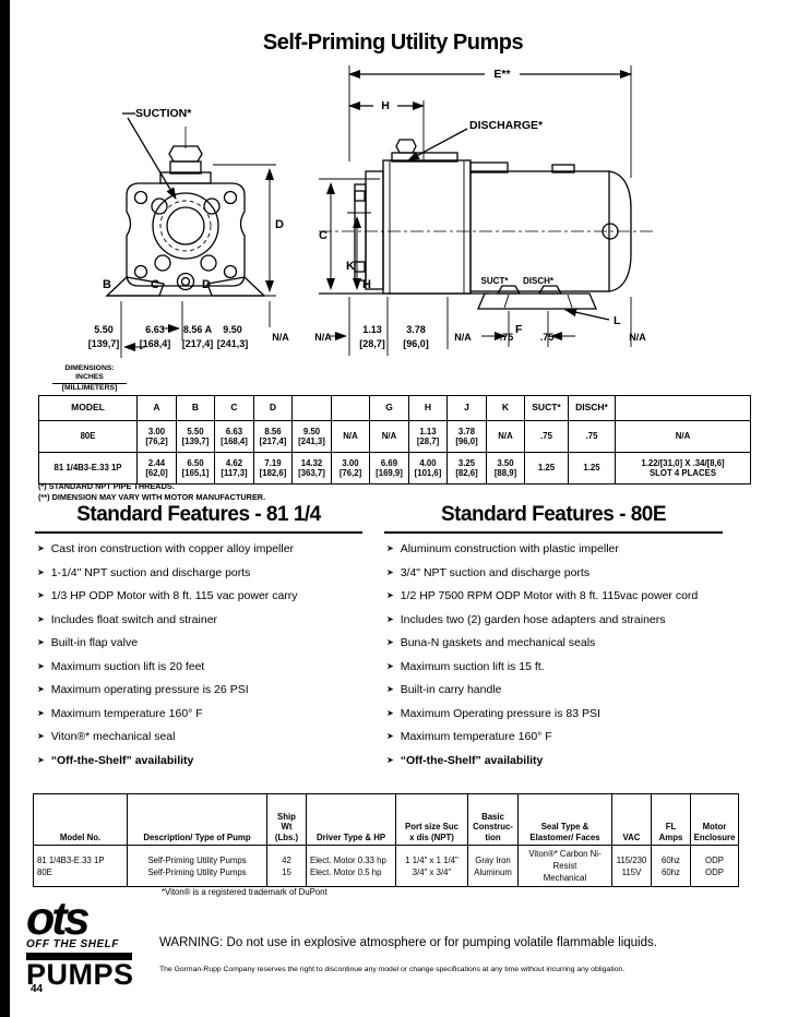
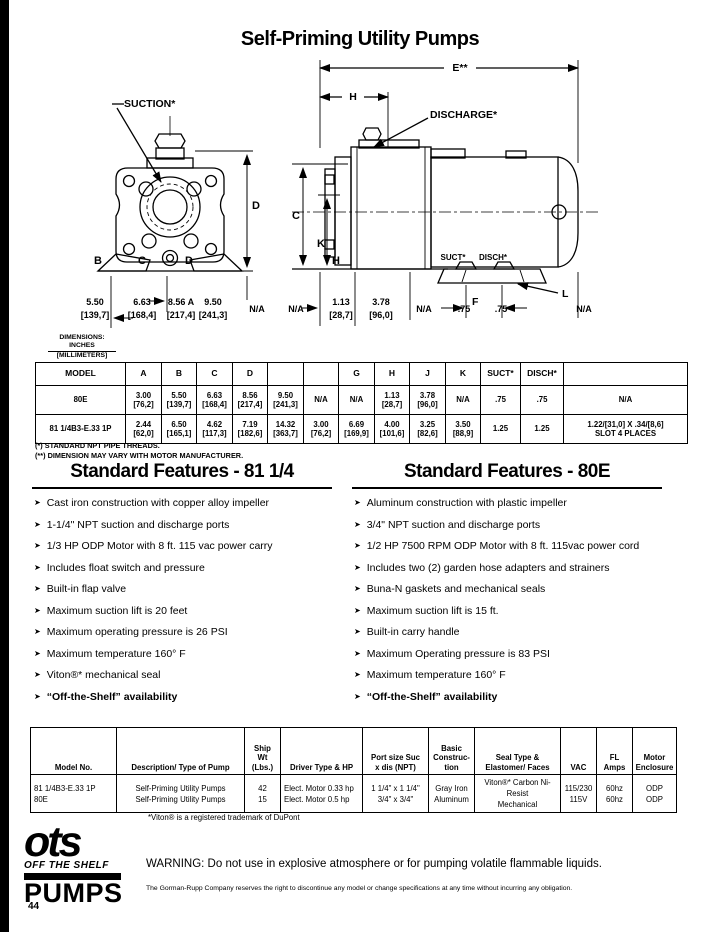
  Self-Priming Utility Pumps
  SUCTION*
  DISCHARGE*
  E**
  H
  D
  C
  K
  B
  C
  D
  H
  SUCT*
  DISCH*
  L
  F
  5.50
  [139,7]
  6.63
  [168,4]
  8.56 A
  [217,4]
  9.50
  [241,3]
  N/A
  N/A
  1.13
  [28,7]
  3.78
  [96,0]
  N/A
  .75
  .75
  N/A
  MODEL	A	B	C	D			G	H	J	K	SUCT*	DISCH*
  80E	3.00 [76,2]	5.50 [139,7]	6.63 [168,4]	8.56 [217,4]	9.50 [241,3]	N/A	N/A	1.13 [28,7]	3.78 [96,0]	N/A	.75	.75	N/A
  81 1/4B3-E.33 1P	2.44 [62,0]	6.50 [165,1]	4.62 [117,3]	7.19 [182,6]	14.32 [363,7]	3.00 [76,2]	6.69 [169,9]	4.00 [101,6]	3.25 [82,6]	3.50 [88,9]	1.25	1.25	1.22/[31,0] X .34/[8,6] SLOT 4 PLACES
  (*) STANDARD NPT PIPE THREADS.
  (**) DIMENSION MAY VARY WITH MOTOR MANUFACTURER.
  Standard Features - 81 1/4
  ➤
  Cast iron construction with copper alloy impeller
  ➤
  1-1/4" NPT suction and discharge ports
  ➤
  1/3 HP ODP Motor with 8 ft. 115 vac power carry
  ➤
- Includes float switch and strainer
+ Includes float switch and pressure
  ➤
  Built-in flap valve
  ➤
  Maximum suction lift is 20 feet
  ➤
  Maximum operating pressure is 26 PSI
  ➤
  Maximum temperature 160° F
  ➤
  Viton®* mechanical seal
  ➤
  “Off-the-Shelf” availability
  Standard Features - 80E
  ➤
  Aluminum construction with plastic impeller
  ➤
  3/4" NPT suction and discharge ports
  ➤
  1/2 HP 7500 RPM ODP Motor with 8 ft. 115vac power cord
  ➤
  Includes two (2) garden hose adapters and strainers
  ➤
  Buna-N gaskets and mechanical seals
  ➤
  Maximum suction lift is 15 ft.
  ➤
  Built-in carry handle
  ➤
  Maximum Operating pressure is 83 PSI
  ➤
  Maximum temperature 160° F
  ➤
  “Off-the-Shelf” availability
  Model No.	Description/ Type of Pump	Ship Wt (Lbs.)	Driver Type & HP	Port size Suc x dis (NPT)	Basic Construc- tion	Seal Type & Elastomer/ Faces	VAC	FL Amps	Motor Enclosure
  81 1/4B3-E.33 1P 80E	Self-Priming Utility Pumps Self-Priming Utility Pumps	42 15	Elect. Motor 0.33 hp Elect. Motor 0.5 hp	1 1/4" x 1 1/4" 3/4" x 3/4"	Gray Iron Aluminum	Viton®* Carbon Ni-Resist Mechanical	115/230 115V	60hz 60hz	ODP ODP
  *Viton® is a registered trademark of DuPont
  ots
  OFF THE SHELF
  PUMPS
  WARNING: Do not use in explosive atmosphere or for pumping volatile flammable liquids.
  44
